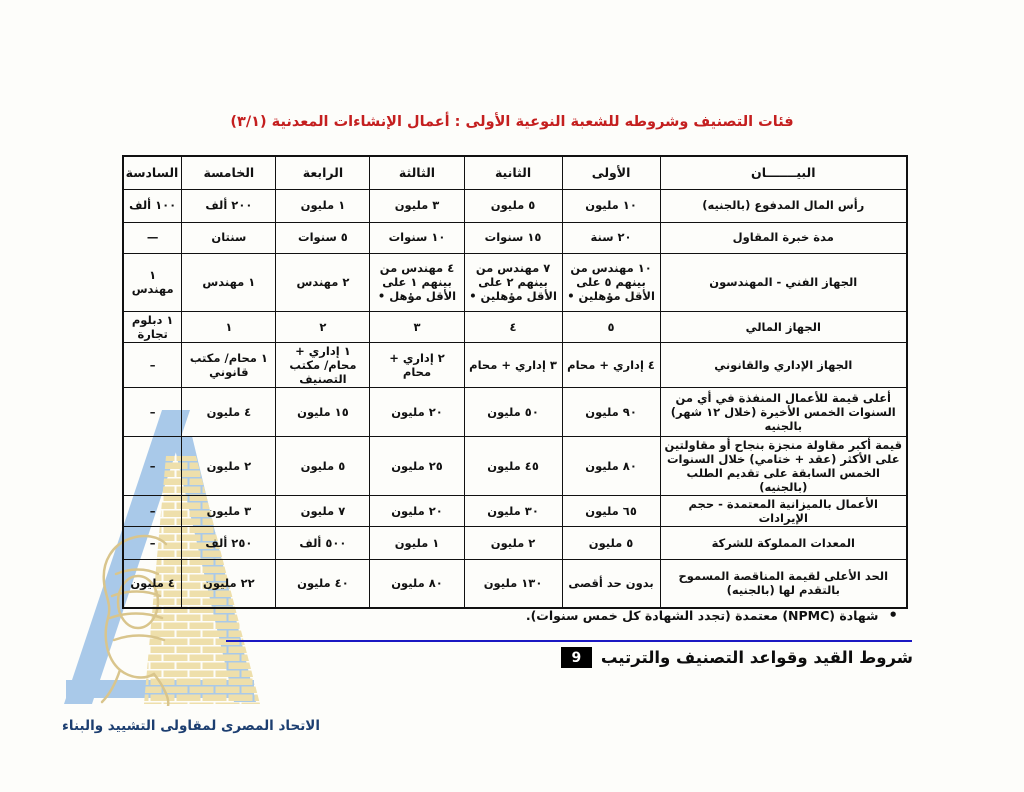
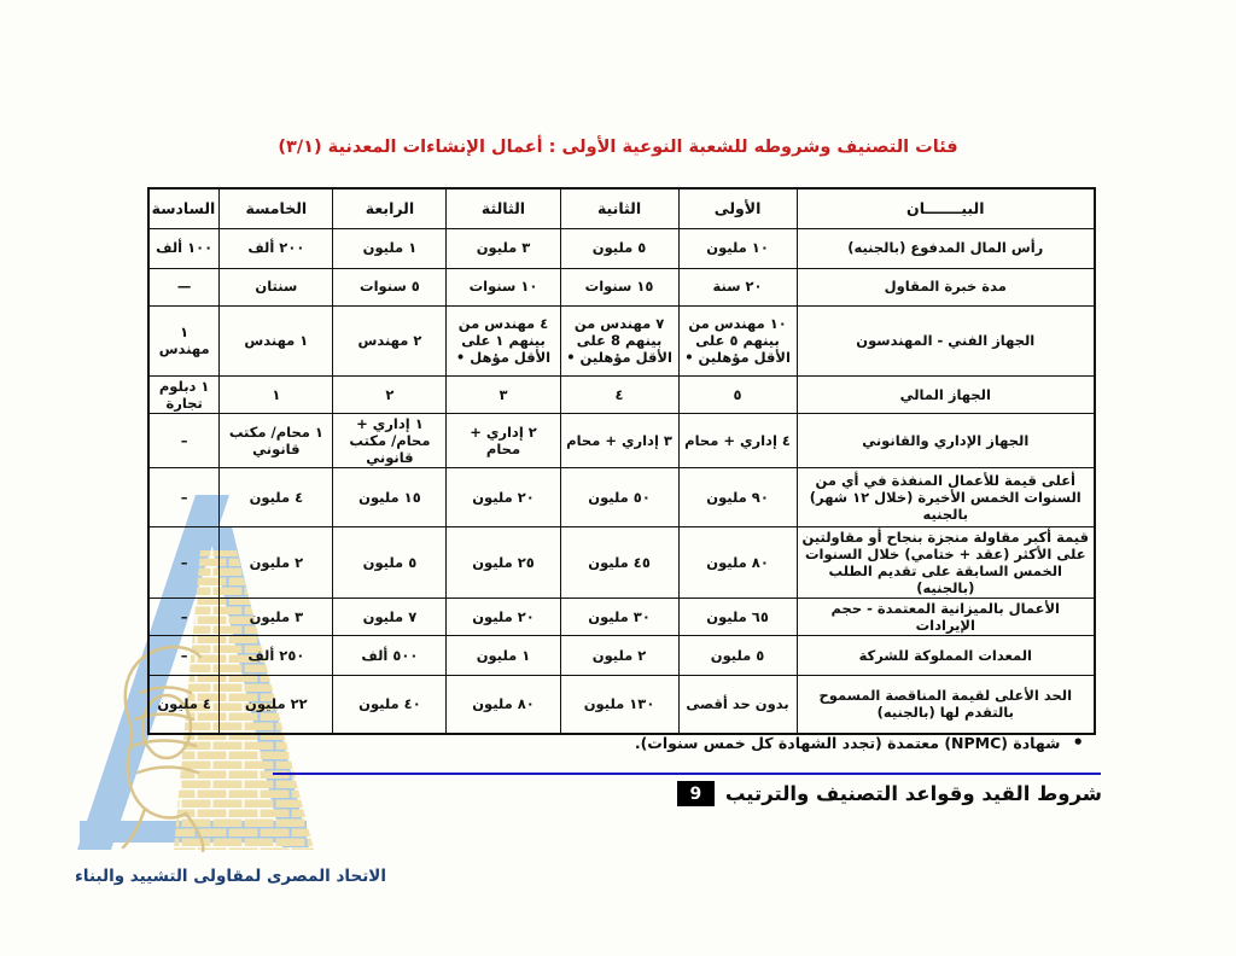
  فئات التصنيف وشروطه للشعبة النوعية الأولى : أعمال الإنشاءات المعدنية (٣/١)
  البيـــــــان	الأولى	الثانية	الثالثة	الرابعة	الخامسة	السادسة
  رأس المال المدفوع (بالجنيه)	١٠ مليون	٥ مليون	٣ مليون	١ مليون	٢٠٠ ألف	١٠٠ ألف
  مدة خبرة المقاول	٢٠ سنة	١٥ سنوات	١٠ سنوات	٥ سنوات	سنتان	—
- الجهاز الفني - المهندسون	١٠ مهندس من بينهم ٥ على الأقل مؤهلين •	٧ مهندس من بينهم ٢ على الأقل مؤهلين •	٤ مهندس من بينهم ١ على الأقل مؤهل •	٢ مهندس	١ مهندس	١ مهندس
+ الجهاز الفني - المهندسون	١٠ مهندس من بينهم ٥ على الأقل مؤهلين •	٧ مهندس من بينهم 8 على الأقل مؤهلين •	٤ مهندس من بينهم ١ على الأقل مؤهل •	٢ مهندس	١ مهندس	١ مهندس
  الجهاز المالي	٥	٤	٣	٢	١	١ دبلوم تجارة
- الجهاز الإداري والقانوني	٤ إداري + محام	٣ إداري + محام	٢ إداري + محام	١ إداري + محام/ مكتب التصنيف	١ محام/ مكتب قانوني	–
+ الجهاز الإداري والقانوني	٤ إداري + محام	٣ إداري + محام	٢ إداري + محام	١ إداري + محام/ مكتب قانوني	١ محام/ مكتب قانوني	–
  أعلى قيمة للأعمال المنفذة في أي من السنوات الخمس الأخيرة (خلال ١٢ شهر) بالجنيه	٩٠ مليون	٥٠ مليون	٢٠ مليون	١٥ مليون	٤ مليون	–
  قيمة أكبر مقاولة منجزة بنجاح أو مقاولتين على الأكثر (عقد + ختامي) خلال السنوات الخمس السابقة على تقديم الطلب (بالجنيه)	٨٠ مليون	٤٥ مليون	٢٥ مليون	٥ مليون	٢ مليون	–
  الأعمال بالميزانية المعتمدة - حجم الإيرادات	٦٥ مليون	٣٠ مليون	٢٠ مليون	٧ مليون	٣ مليون	–
  المعدات المملوكة للشركة	٥ مليون	٢ مليون	١ مليون	٥٠٠ ألف	٢٥٠ ألف	–
  الحد الأعلى لقيمة المناقصة المسموح بالتقدم لها (بالجنيه)	بدون حد أقصى	١٣٠ مليون	٨٠ مليون	٤٠ مليون	٢٢ مليون	٤ مليون
  •
  شهادة (NPMC) معتمدة (تجدد الشهادة كل خمس سنوات).
  شروط القيد وقواعد التصنيف والترتيب
  9
  الاتحاد المصرى لمقاولى التشييد والبناء
